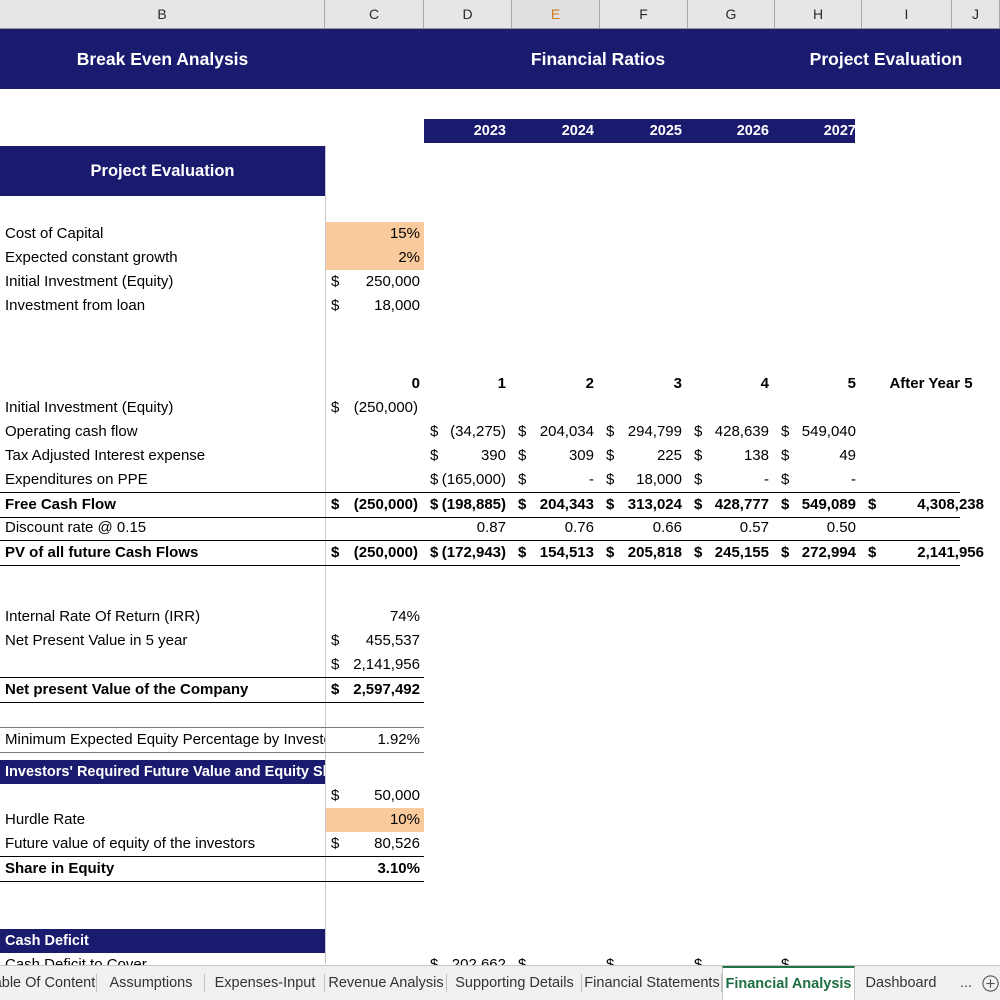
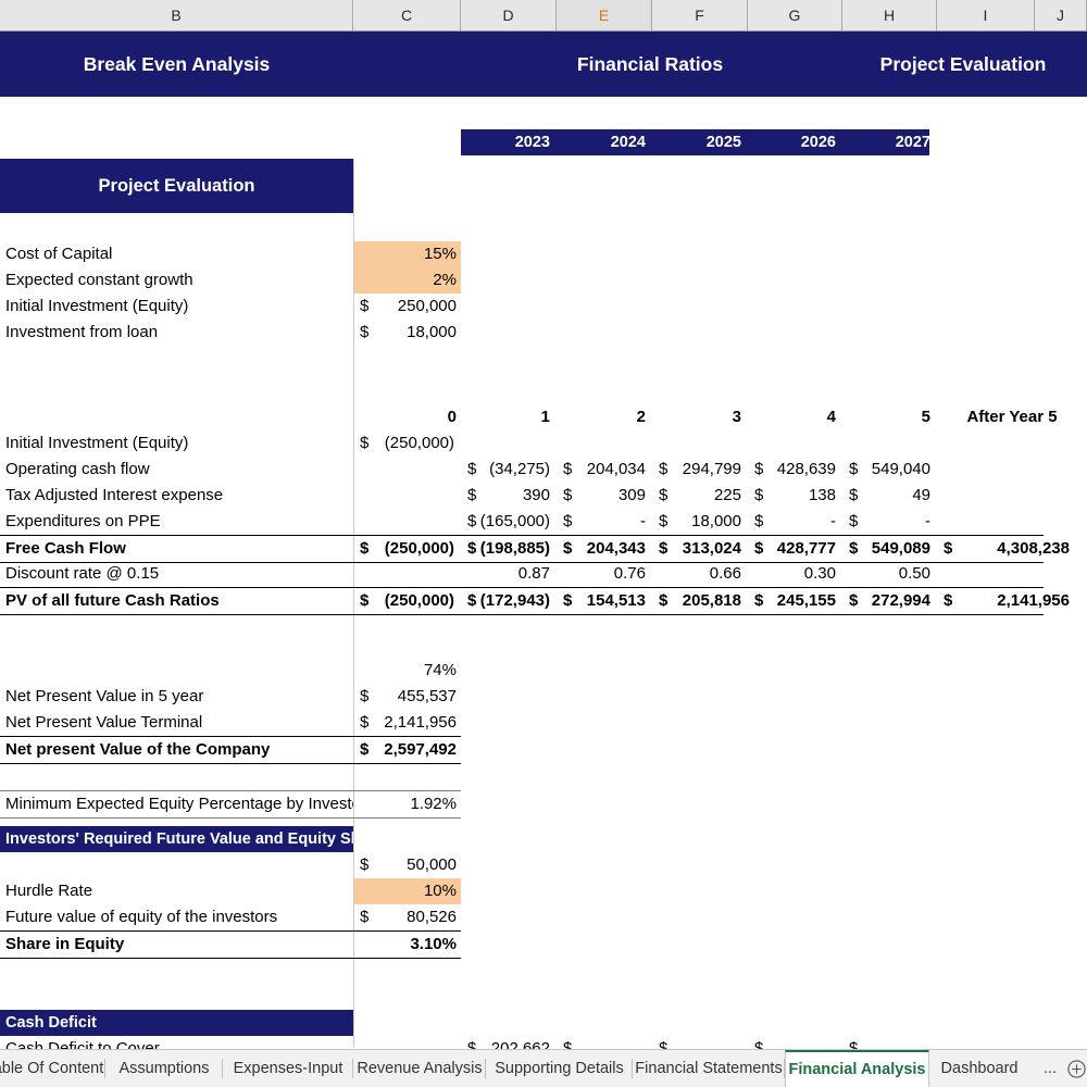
  B
  C
  D
  E
  F
  G
  H
  I
  J
  Break Even Analysis
  Financial Ratios
  Project Evaluation
  2023
  2024
  2025
  2026
  2027
  Project Evaluation
  Cost of Capital
  15%
  Expected constant growth
  2%
  Initial Investment (Equity)
  $
  250,000
  Investment from loan
  $
  18,000
  0
  1
  2
  3
  4
  5
  After Year 5
  Initial Investment (Equity)
  $
  (250,000)
  Operating cash flow
  $
  (34,275)
  $
  204,034
  $
  294,799
  $
  428,639
  $
  549,040
  Tax Adjusted Interest expense
  $
  390
  $
  309
  $
  225
  $
  138
  $
  49
  Expenditures on PPE
  $
  (165,000)
  $
  -
  $
  18,000
  $
  -
  $
  -
  Free Cash Flow
  $
  (250,000)
  $
  (198,885)
  $
  204,343
  $
  313,024
  $
  428,777
  $
  549,089
  $
  4,308,238
  Discount rate @ 0.15
  0.87
  0.76
  0.66
- 0.57
+ 0.30
  0.50
- PV of all future Cash Flows
+ PV of all future Cash Ratios
  $
  (250,000)
  $
  (172,943)
  $
  154,513
  $
  205,818
  $
  245,155
  $
  272,994
  $
  2,141,956
- Internal Rate Of Return (IRR)
  74%
  Net Present Value in 5 year
  $
  455,537
+ Net Present Value Terminal
  $
  2,141,956
  Net present Value of the Company
  $
  2,597,492
  Minimum Expected Equity Percentage by Invest
  1.92%
  Investors' Required Future Value and Equity S
  $
  50,000
  Hurdle Rate
  10%
  Future value of equity of the investors
  $
  80,526
  Share in Equity
  3.10%
  Cash Deficit
  ble Of Content
  Assumptions
  Expenses-Input
  Revenue Analysis
  Supporting Details
  Financial Statements
  Financial Analysis
  Dashboard
  ...
